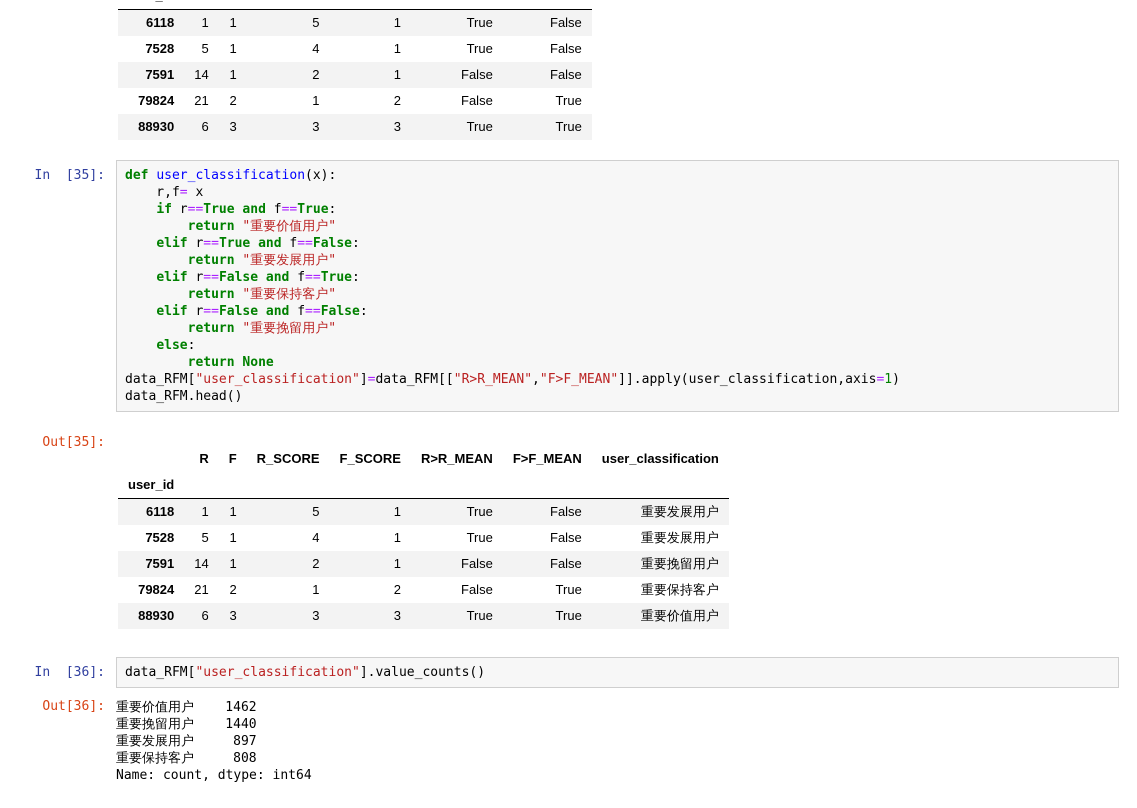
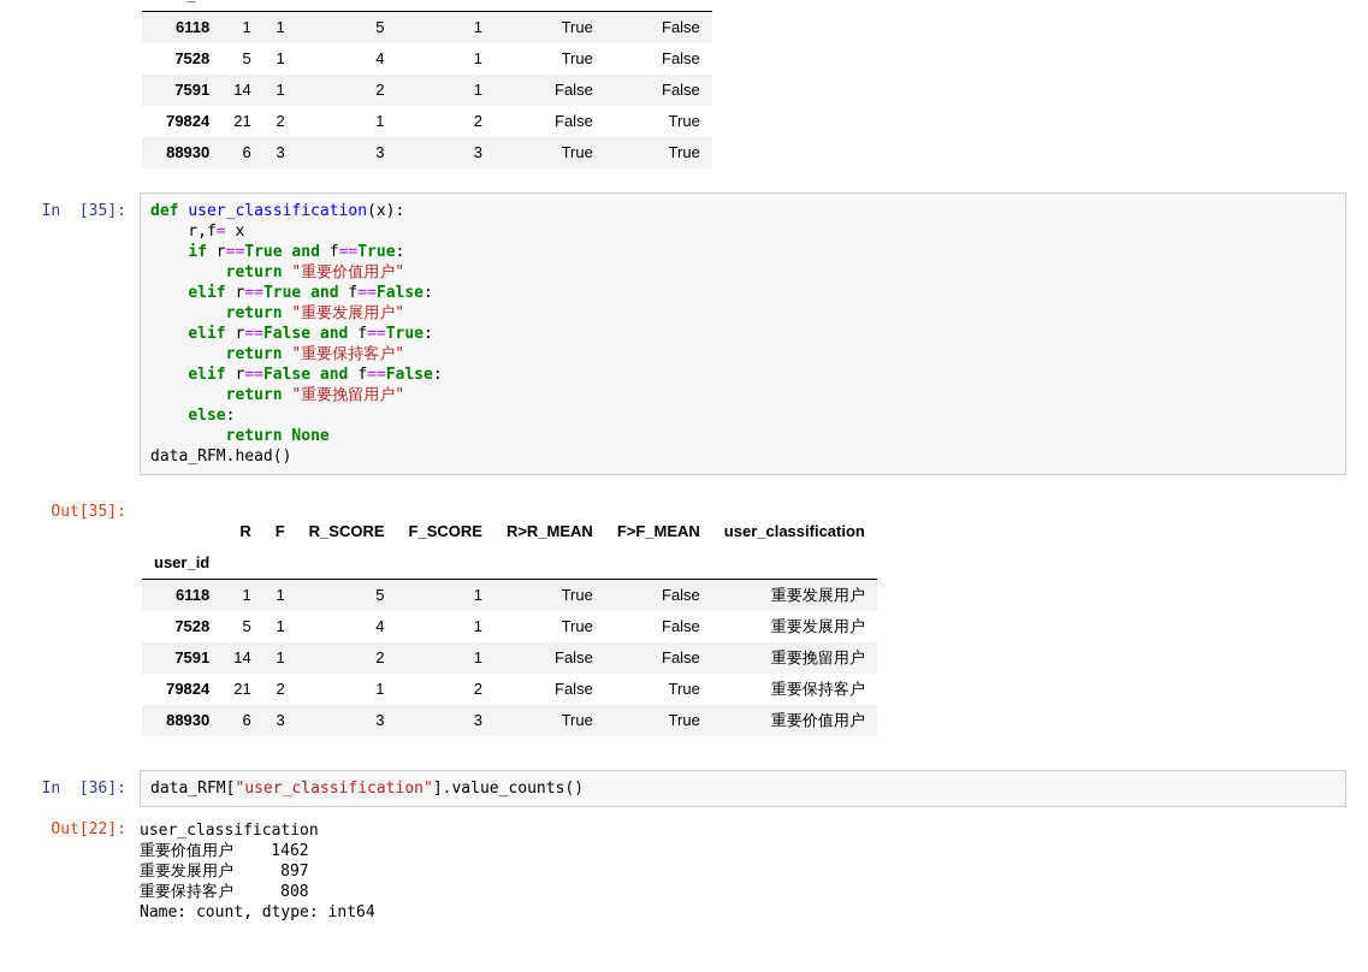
  6118	1	1	5	1	True	False
  7528	5	1	4	1	True	False
  7591	14	1	2	1	False	False
  79824	21	2	1	2	False	True
  88930	6	3	3	3	True	True
  In [35]:
  def user_classification(x):
  r,f= x
  if r==True and f==True:
  return "重要价值用户"
  elif r==True and f==False:
  return "重要发展用户"
  elif r==False and f==True:
  return "重要保持客户"
  elif r==False and f==False:
  return "重要挽留用户"
  else:
  return None
- data_RFM["user_classification"]=data_RFM[["R>R_MEAN","F>F_MEAN"]].apply(user_classification,axis=1)
  data_RFM.head()
  Out[35]:
  	R	F	R_SCORE	F_SCORE	R>R_MEAN	F>F_MEAN	user_classification
  user_id
  6118	1	1	5	1	True	False	重要发展用户
  7528	5	1	4	1	True	False	重要发展用户
  7591	14	1	2	1	False	False	重要挽留用户
  79824	21	2	1	2	False	True	重要保持客户
  88930	6	3	3	3	True	True	重要价值用户
  In [36]:
  data_RFM["user_classification"].value_counts()
- Out[36]:
+ Out[22]:
+ user_classification
  重要价值用户 1462
- 重要挽留用户 1440
  重要发展用户 897
  重要保持客户 808
  Name: count, dtype: int64
